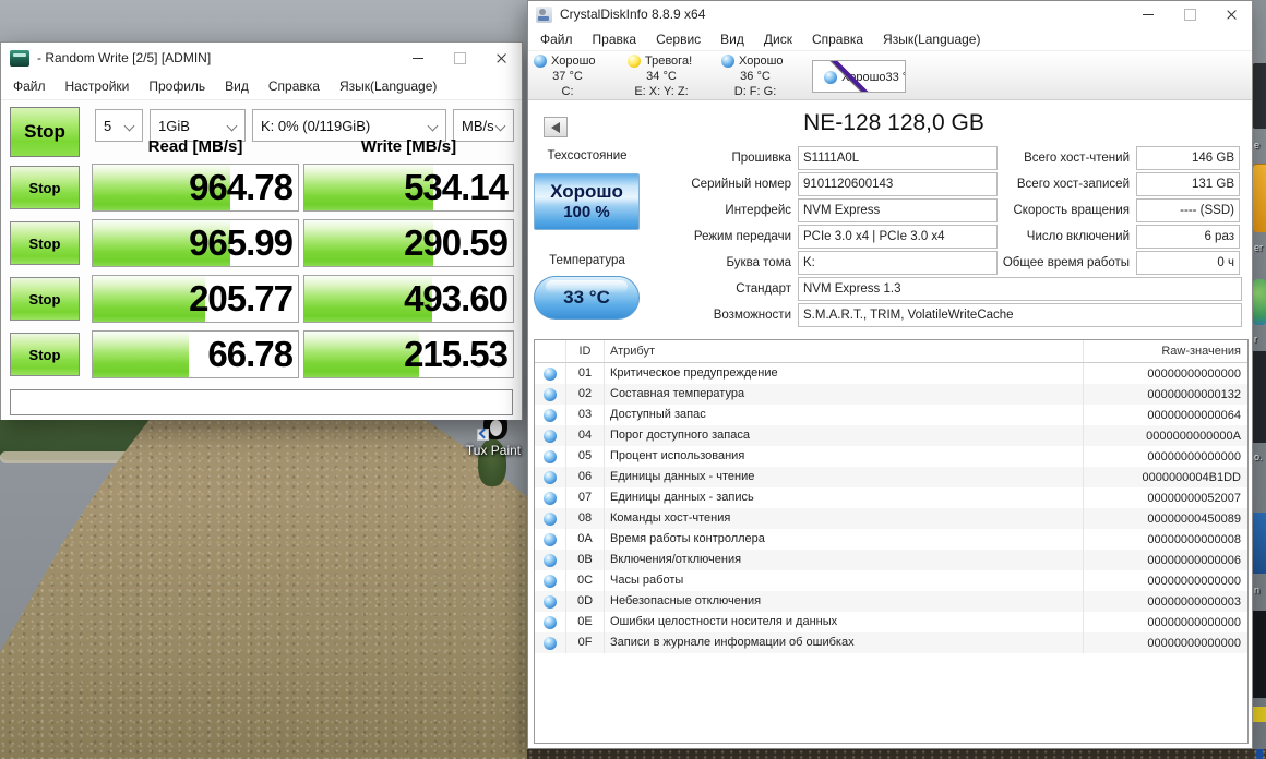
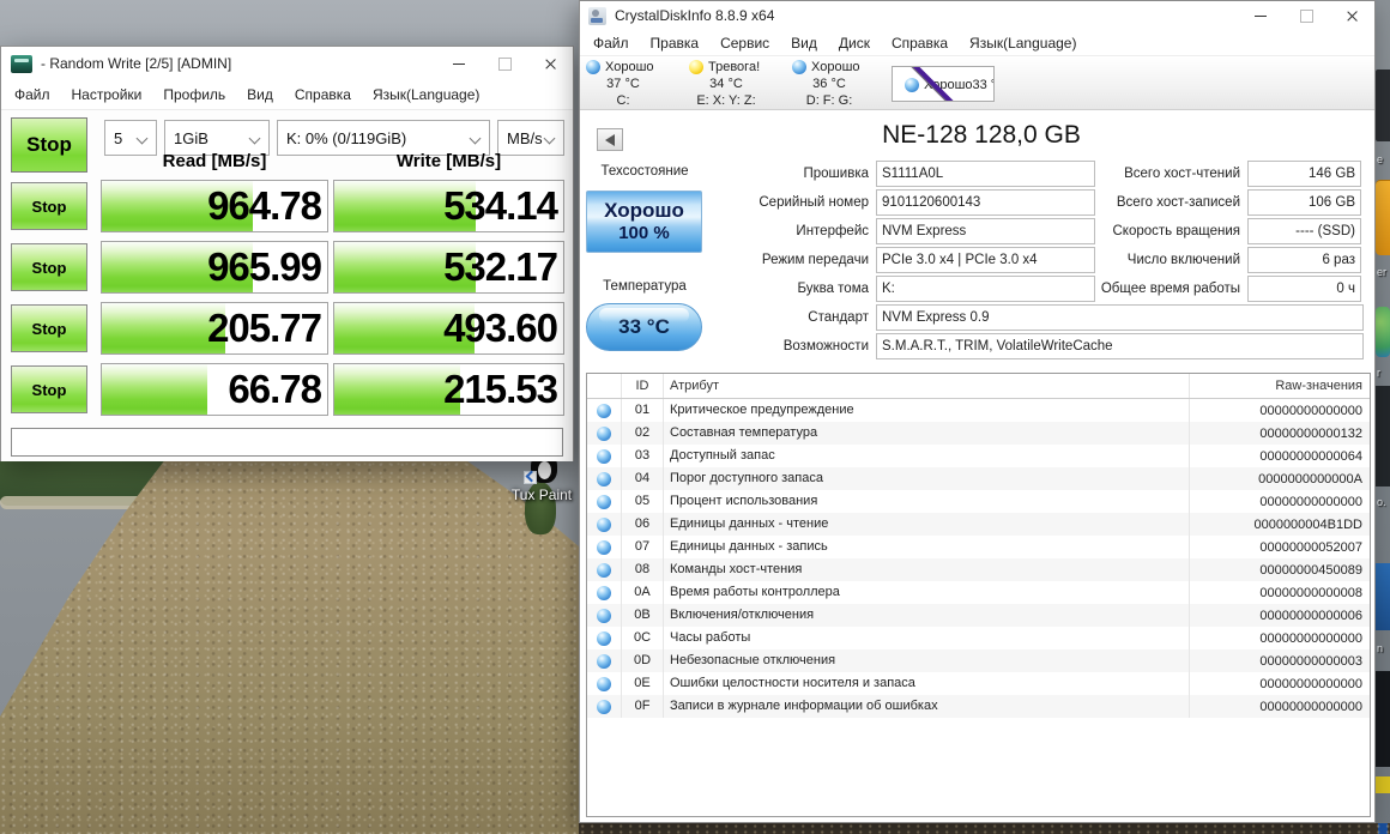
  Tux Paint
  e
  er
  r
  o.
  n
  - Random Write [2/5] [ADMIN]
  Файл
  Настройки
  Профиль
  Вид
  Справка
  Язык(Language)
  Stop
  5
  1GiB
  K: 0% (0/119GiB)
  MB/s
  Read [MB/s]
  Write [MB/s]
  Stop
  964.78
  534.14
  Stop
  965.99
- 290.59
+ 532.17
  Stop
  205.77
  493.60
  Stop
  66.78
  215.53
  CrystalDiskInfo 8.8.9 x64
  Файл
  Правка
  Сервис
  Вид
  Диск
  Справка
  Язык(Language)
  Хорошо
  37 °C
  C:
  Тревога!
  34 °C
  E: X: Y: Z:
  Хорошо
  36 °C
  D: F: G:
  NE-128 128,0 GB
  Техсостояние
  Хорошо
  100 %
  Температура
  33 °C
  Прошивка
  S1111A0L
  Серийный номер
  9101120600143
  Интерфейс
  NVM Express
  Режим передачи
  PCIe 3.0 x4 | PCIe 3.0 x4
  Буква тома
  K:
  Стандарт
- NVM Express 1.3
+ NVM Express 0.9
  Возможности
  S.M.A.R.T., TRIM, VolatileWriteCache
  Всего хост-чтений
  146 GB
  Всего хост-записей
- 131 GB
+ 106 GB
  Скорость вращения
  ---- (SSD)
  Число включений
  6 раз
  Общее время работы
  0 ч
  ID
  Атрибут
  Raw-значения
  01
  Критическое предупреждение
  00000000000000
  02
  Составная температура
  00000000000132
  03
  Доступный запас
  00000000000064
  04
  Порог доступного запаса
  0000000000000A
  05
  Процент использования
  00000000000000
  06
  Единицы данных - чтение
  0000000004B1DD
  07
  Единицы данных - запись
  00000000052007
  08
  Команды хост-чтения
  00000000450089
  0A
  Время работы контроллера
  00000000000008
  0B
  Включения/отключения
  00000000000006
  0C
  Часы работы
  00000000000000
  0D
  Небезопасные отключения
  00000000000003
  0E
- Ошибки целостности носителя и данных
+ Ошибки целостности носителя и запаса
  00000000000000
  0F
  Записи в журнале информации об ошибках
  00000000000000
